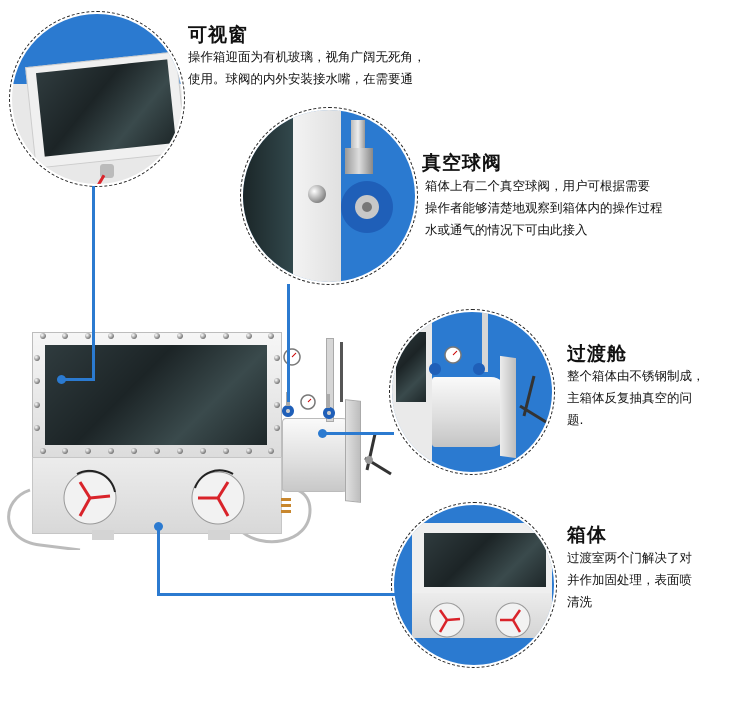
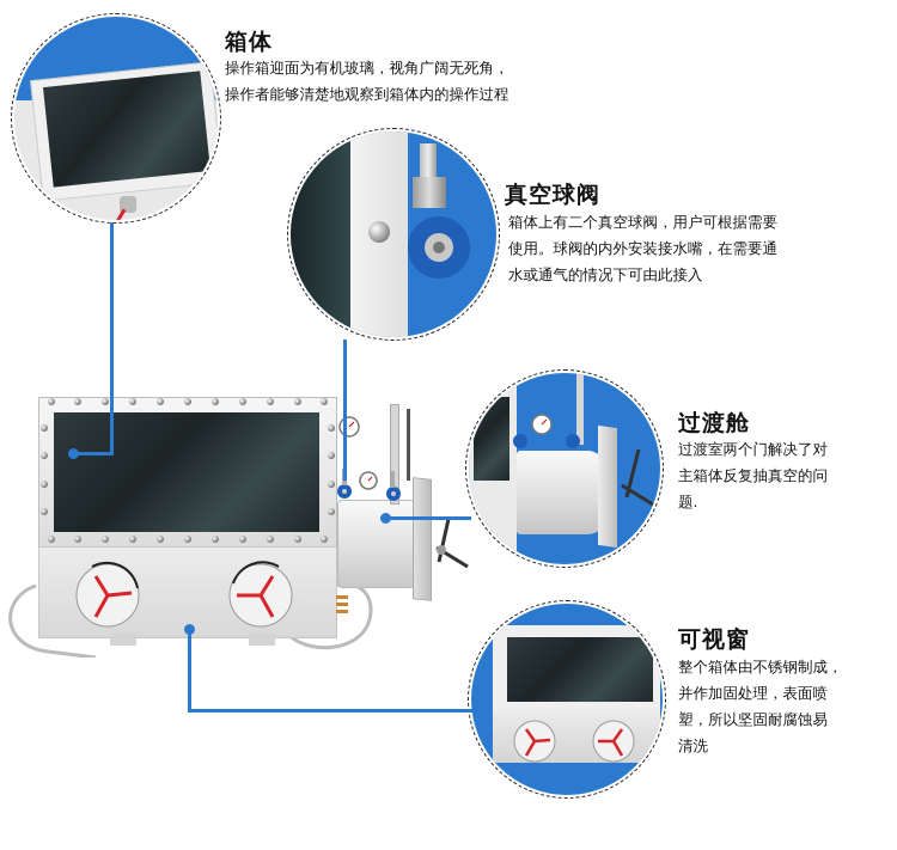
- 可视窗
+ 箱体
  操作箱迎面为有机玻璃，视角广阔无死角，
- 使用。球阀的内外安装接水嘴，在需要通
+ 操作者能够清楚地观察到箱体内的操作过程
  真空球阀
  箱体上有二个真空球阀，用户可根据需要
- 操作者能够清楚地观察到箱体内的操作过程
+ 使用。球阀的内外安装接水嘴，在需要通
  水或通气的情况下可由此接入
  过渡舱
- 整个箱体由不锈钢制成，
+ 过渡室两个门解决了对
  主箱体反复抽真空的问
  题.
- 箱体
+ 可视窗
- 过渡室两个门解决了对
+ 整个箱体由不锈钢制成，
  并作加固处理，表面喷
+ 塑，所以坚固耐腐蚀易
  清洗
